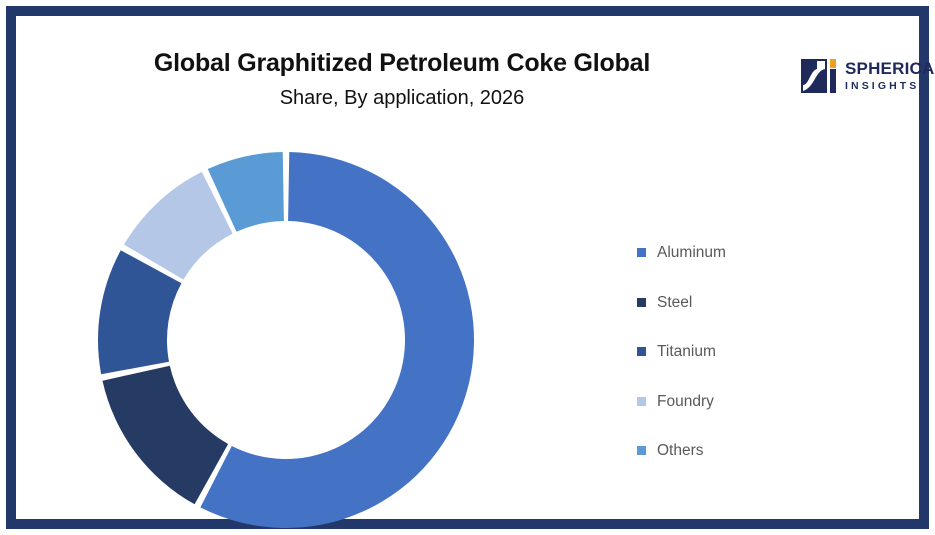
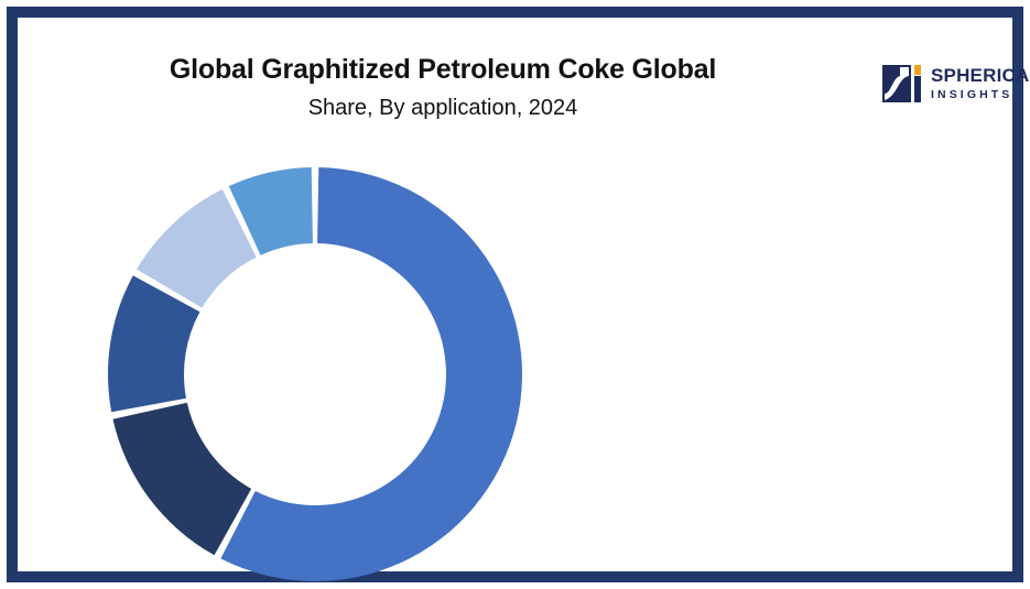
  Global Graphitized Petroleum Coke Global
- Share, By application, 2026
+ Share, By application, 2024
  SPHERICA
  INSIGHTS
- Aluminum
- Steel
- Titanium
- Foundry
- Others
